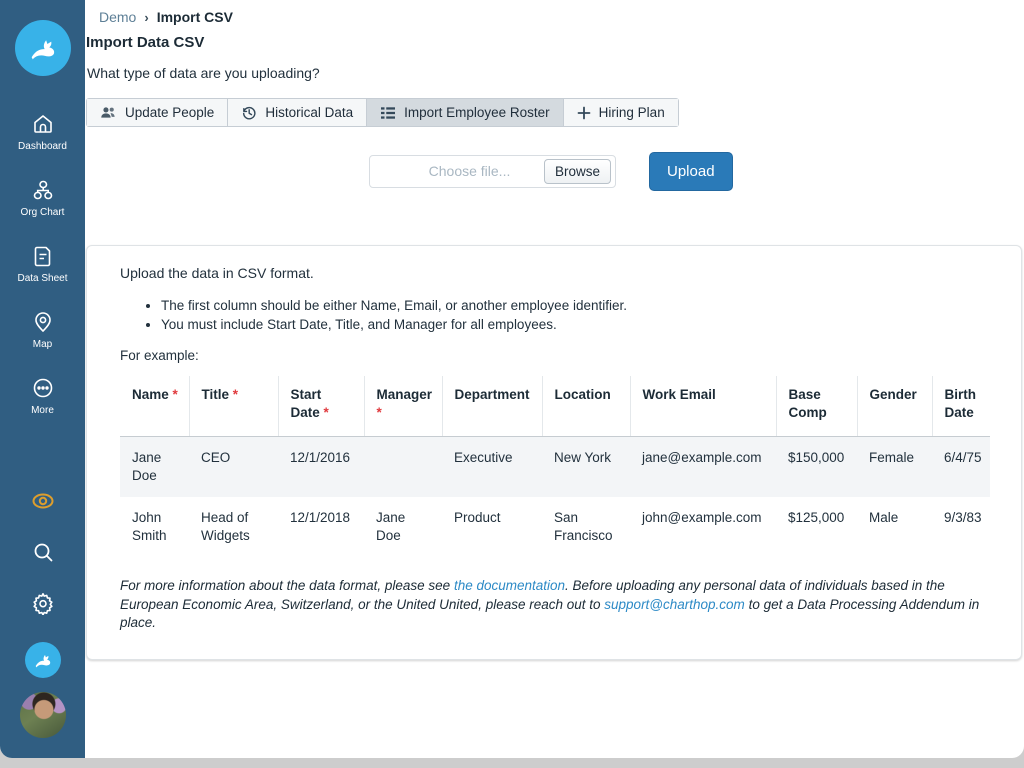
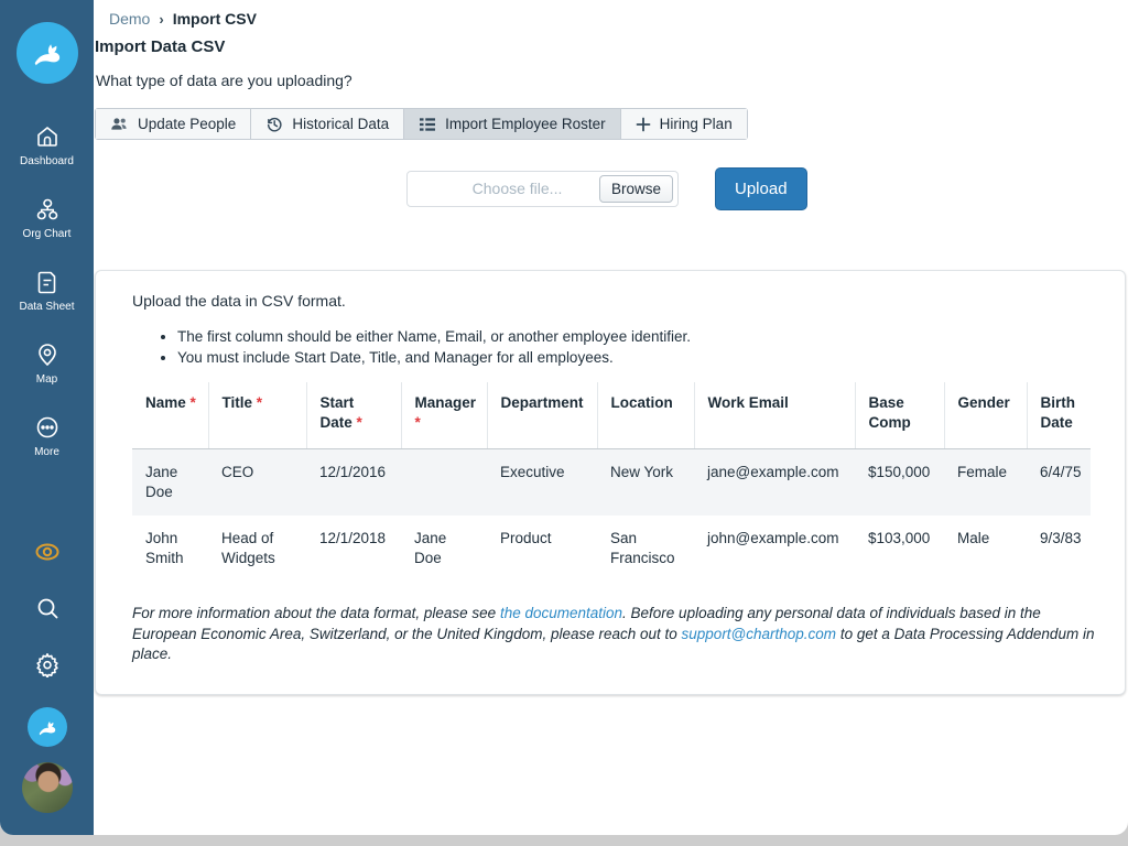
  Dashboard
  Org Chart
  Data Sheet
  Map
  More
  Demo
  ›
  Import CSV
  Import Data CSV
  What type of data are you uploading?
  Update People
  Historical Data
  Import Employee Roster
  Hiring Plan
  Choose file...
  Browse
  Upload
  Upload the data in CSV format.
  The first column should be either Name, Email, or another employee identifier.
  You must include Start Date, Title, and Manager for all employees.
- For example:
  Name *	Title *	Start Date *	Manager *	Department	Location	Work Email	Base Comp	Gender	Birth Date
  Jane Doe	CEO	12/1/2016		Executive	New York	jane@example.com	$150,000	Female	6/4/75
- John Smith	Head of Widgets	12/1/2018	Jane Doe	Product	San Francisco	john@example.com	$125,000	Male	9/3/83
+ John Smith	Head of Widgets	12/1/2018	Jane Doe	Product	San Francisco	john@example.com	$103,000	Male	9/3/83
- For more information about the data format, please see the documentation. Before uploading any personal data of individuals based in the European Economic Area, Switzerland, or the United United, please reach out to support@charthop.com to get a Data Processing Addendum in place.
+ For more information about the data format, please see the documentation. Before uploading any personal data of individuals based in the European Economic Area, Switzerland, or the United Kingdom, please reach out to support@charthop.com to get a Data Processing Addendum in place.
